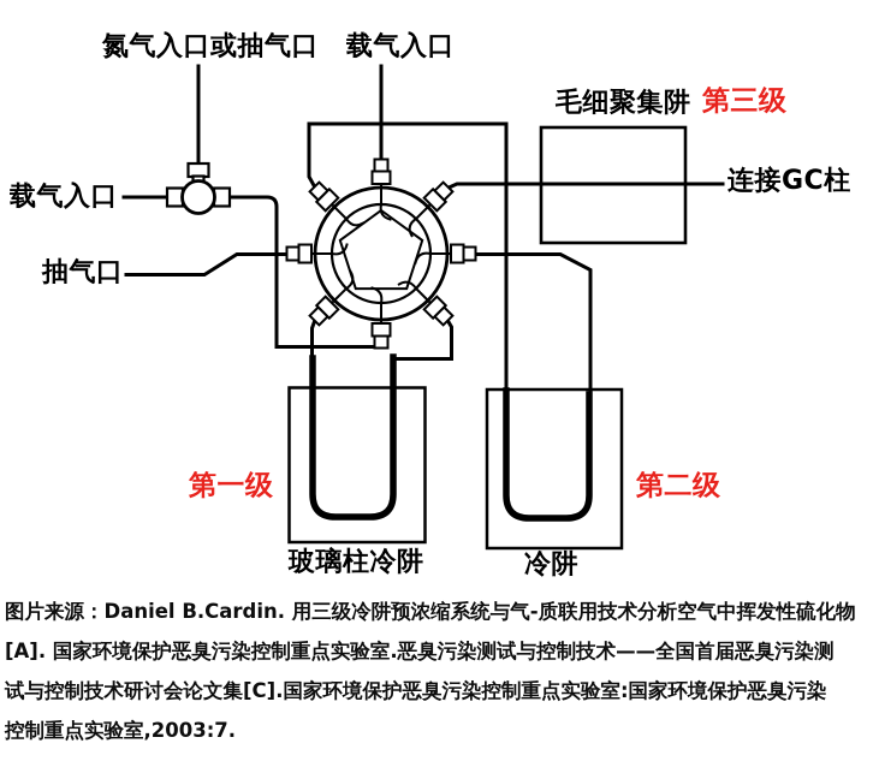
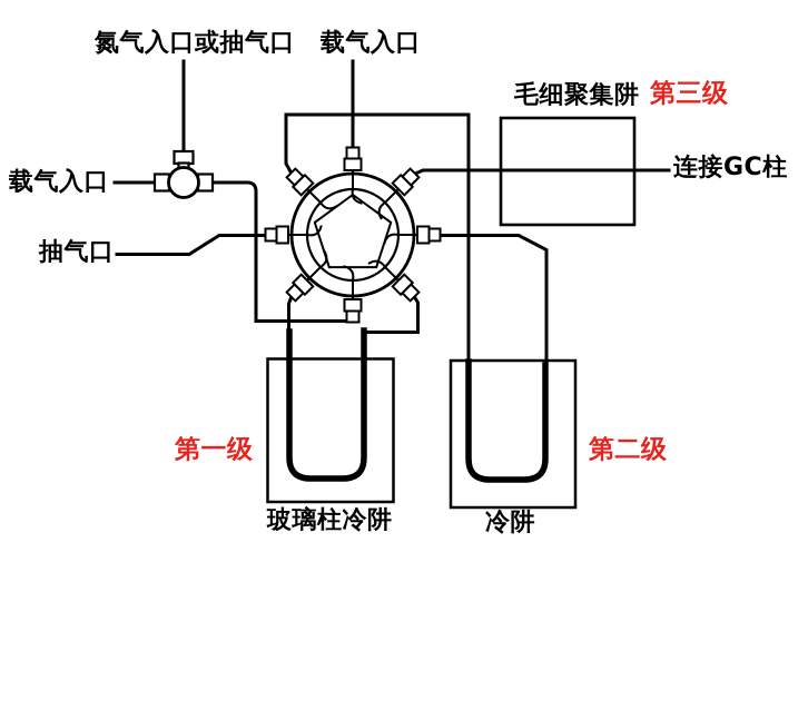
  氮气入口或抽气口
  载气入口
  载气入口
  抽气口
  毛细聚集阱
  第三级
  连接GC柱
  第一级
  第二级
  玻璃柱冷阱
  冷阱
- 图片来源：Daniel B.Cardin. 用三级冷阱预浓缩系统与气-质联用技术分析空气中挥发性硫化物
- [A]. 国家环境保护恶臭污染控制重点实验室.恶臭污染测试与控制技术——全国首届恶臭污染测
- 试与控制技术研讨会论文集[C].国家环境保护恶臭污染控制重点实验室:国家环境保护恶臭污染
- 控制重点实验室,2003:7.
